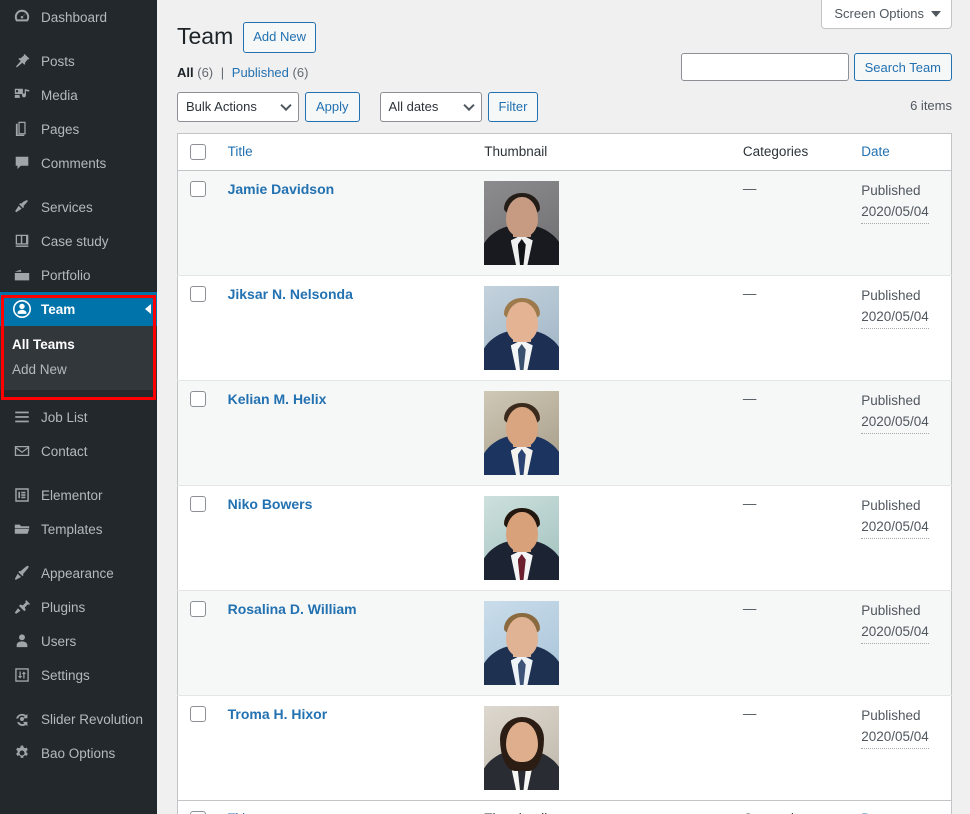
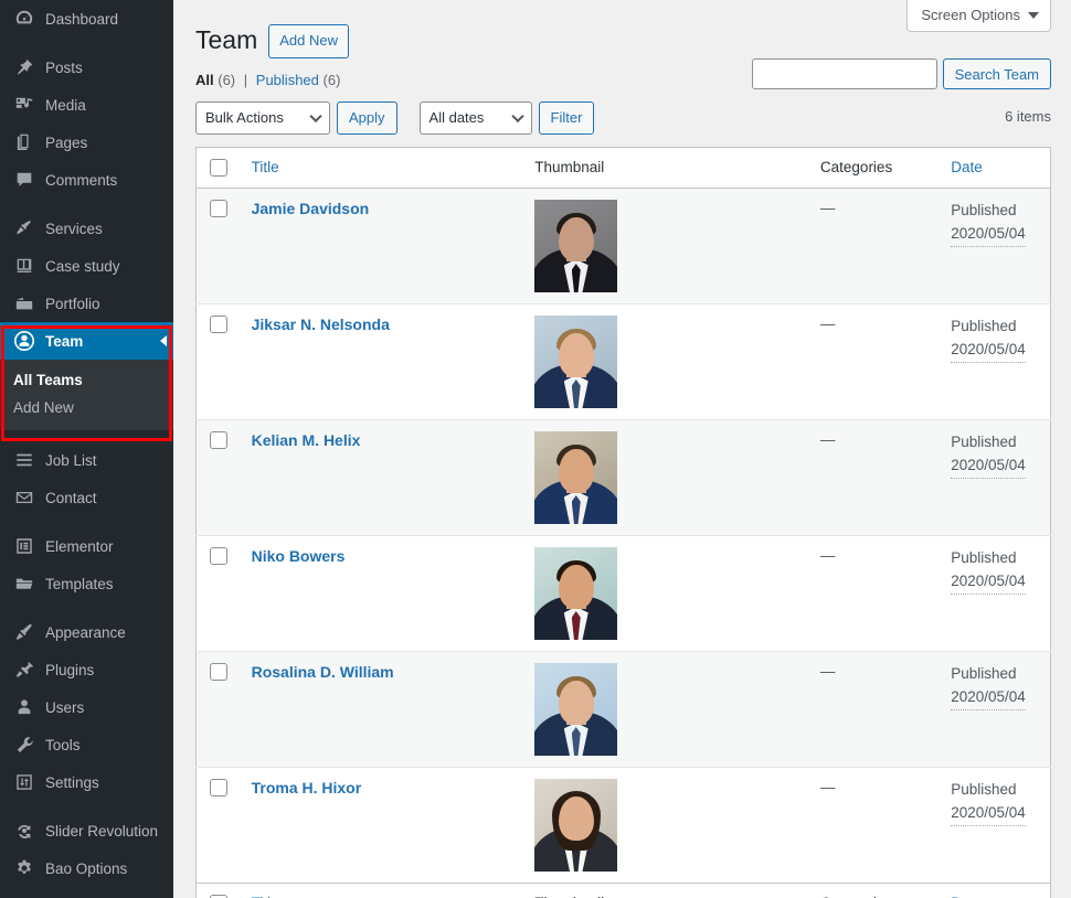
  Dashboard
  Posts
  Media
  Pages
  Comments
  Services
  Case study
  Portfolio
  Team
  All Teams
  Add New
  Job List
  Contact
  Elementor
  Templates
  Appearance
  Plugins
  Users
+ Tools
  Settings
  Slider Revolution
  Bao Options
  Screen Options
  Team
  Add New
  All (6) | Published (6)
  Search Team
  Bulk Actions
  Apply
  All dates
  Filter
  6 items
  	Title	Thumbnail	Categories	Date
  	Jamie Davidson		—	Published2020/05/04
  	Jiksar N. Nelsonda		—	Published2020/05/04
  	Kelian M. Helix		—	Published2020/05/04
  	Niko Bowers		—	Published2020/05/04
  	Rosalina D. William		—	Published2020/05/04
  	Troma H. Hixor		—	Published2020/05/04
